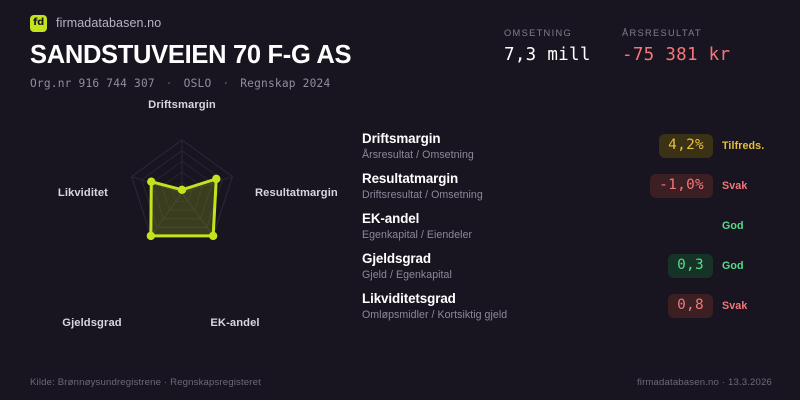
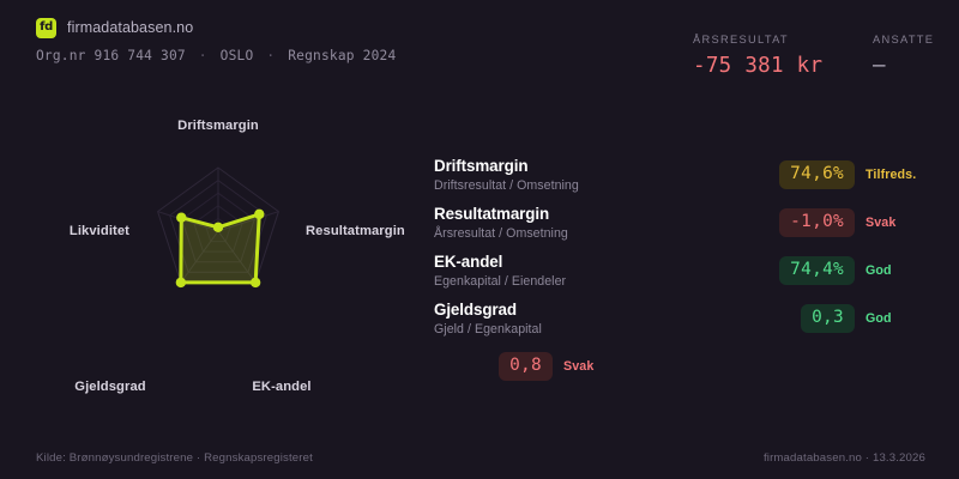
  fd
  firmadatabasen.no
- SANDSTUVEIEN 70 F-G AS
  Org.nr 916 744 307 · OSLO · Regnskap 2024
- OMSETNING
- 7,3 mill
  ÅRSRESULTAT
  -75 381 kr
+ ANSATTE
+ –
  Driftsmargin
  Resultatmargin
  EK-andel
  Gjeldsgrad
  Likviditet
  Driftsmargin
- Årsresultat / Omsetning
+ Driftsresultat / Omsetning
- 4,2%
+ 74,6%
  Tilfreds.
  Resultatmargin
- Driftsresultat / Omsetning
+ Årsresultat / Omsetning
  -1,0%
  Svak
  EK-andel
  Egenkapital / Eiendeler
+ 74,4%
  God
  Gjeldsgrad
  Gjeld / Egenkapital
  0,3
  God
- Likviditetsgrad
- Omløpsmidler / Kortsiktig gjeld
  0,8
  Svak
  Kilde: Brønnøysundregistrene · Regnskapsregisteret
  firmadatabasen.no · 13.3.2026
